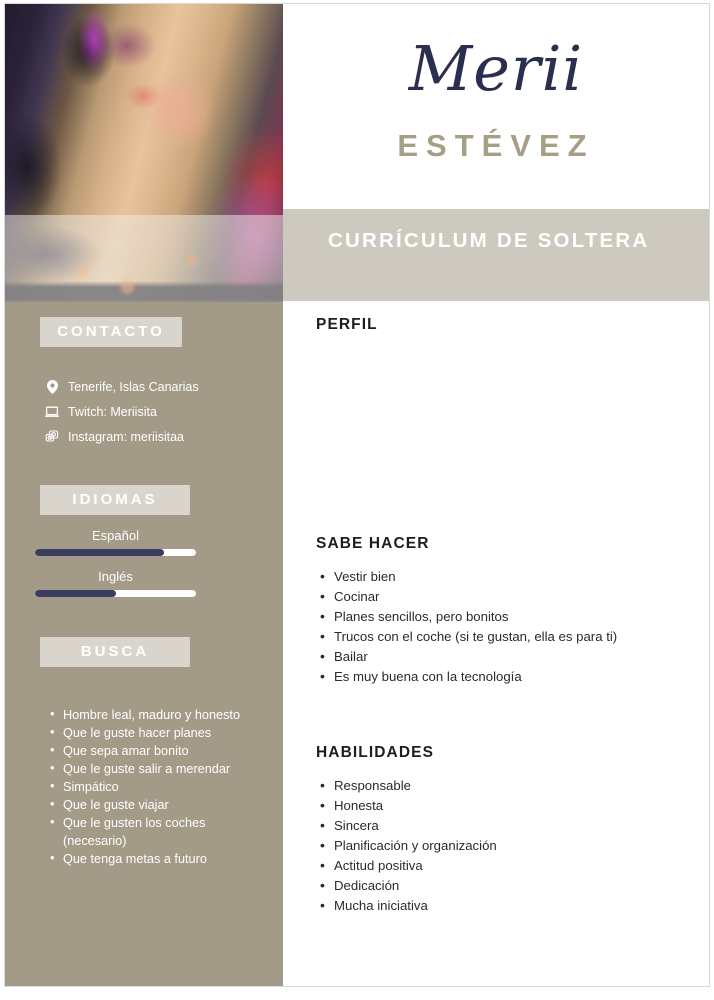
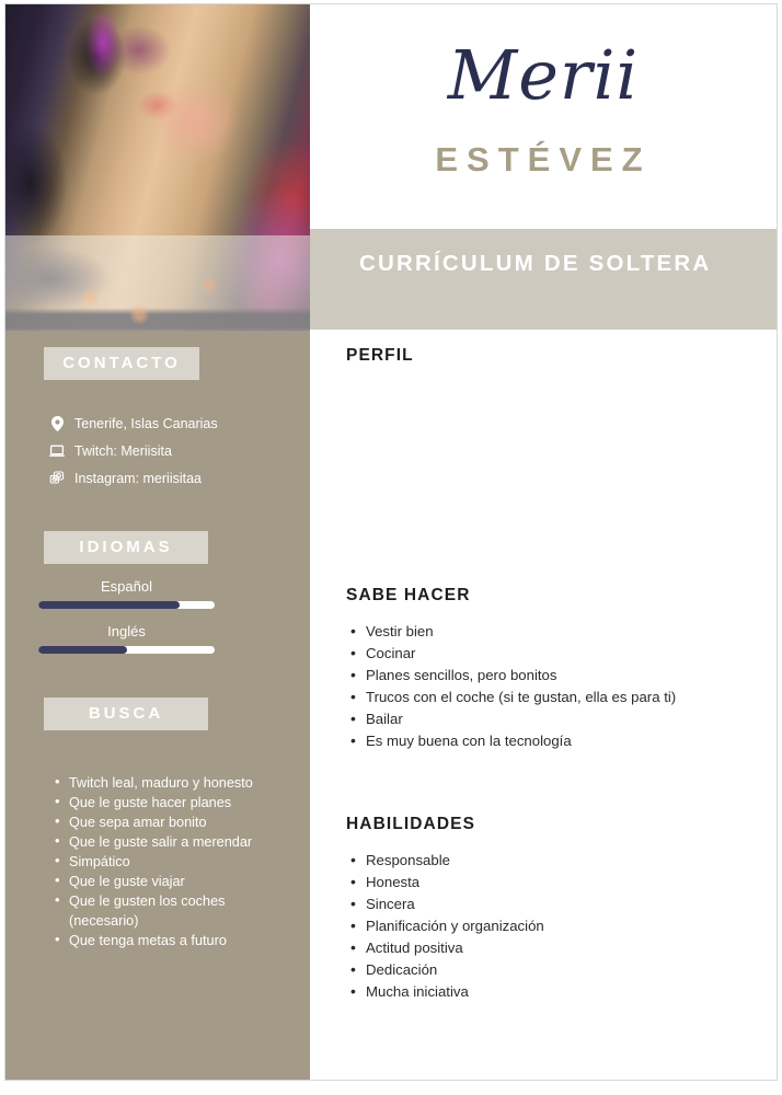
  CONTACTO
  Tenerife, Islas Canarias
  Twitch: Meriisita
  Instagram: meriisitaa
  IDIOMAS
  Español
  Inglés
  BUSCA
- Hombre leal, maduro y honesto
+ Twitch leal, maduro y honesto
  Que le guste hacer planes
  Que sepa amar bonito
  Que le guste salir a merendar
  Simpático
  Que le guste viajar
  Que le gusten los coches (necesario)
  Que tenga metas a futuro
  Merii
  ESTÉVEZ
  CURRÍCULUM DE SOLTERA
  PERFIL
  SABE HACER
  Vestir bien
  Cocinar
  Planes sencillos, pero bonitos
  Trucos con el coche (si te gustan, ella es para ti)
  Bailar
  Es muy buena con la tecnología
  HABILIDADES
  Responsable
  Honesta
  Sincera
  Planificación y organización
  Actitud positiva
  Dedicación
  Mucha iniciativa
